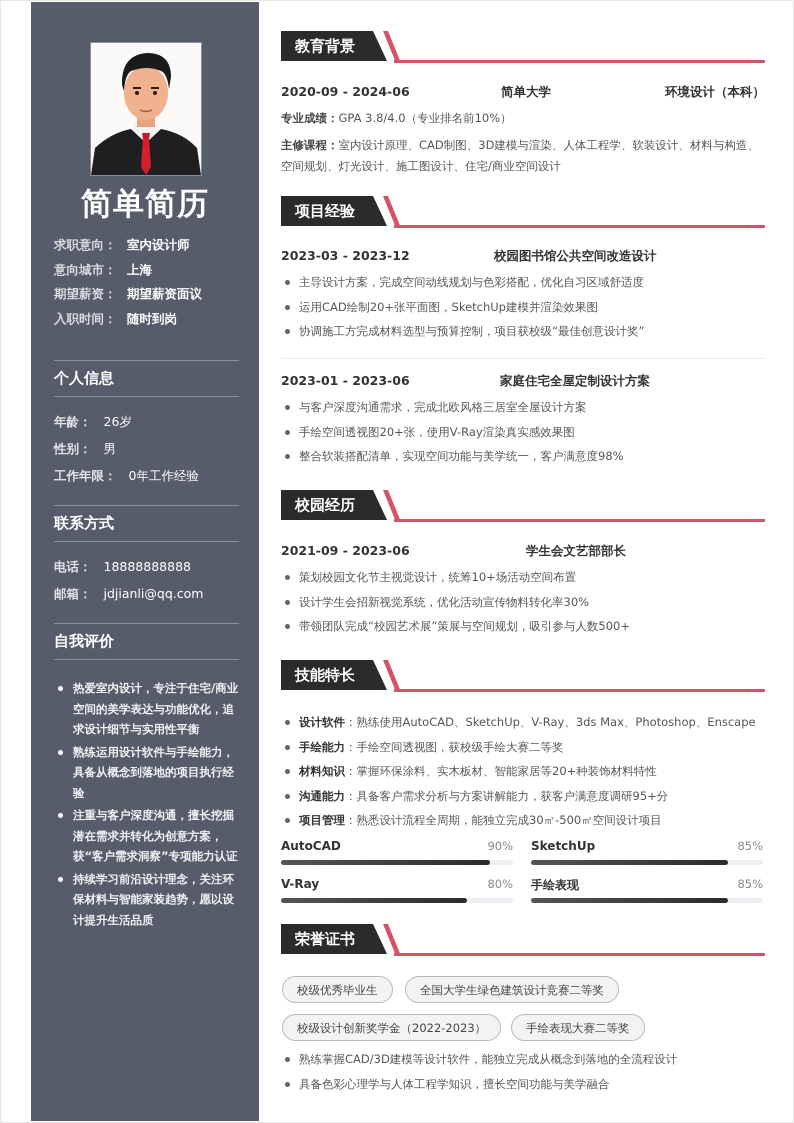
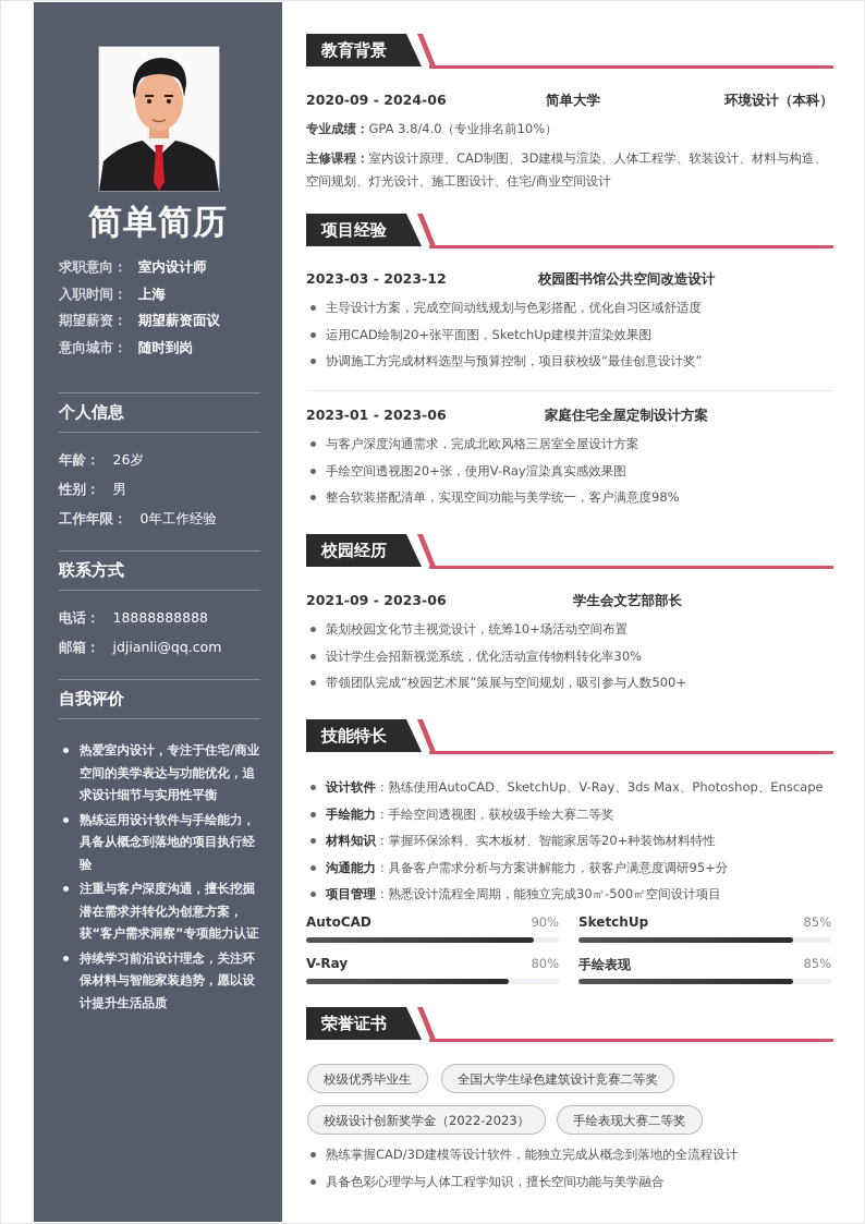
  简单简历
  求职意向：
  室内设计师
- 意向城市：
+ 入职时间：
  上海
  期望薪资：
  期望薪资面议
- 入职时间：
+ 意向城市：
  随时到岗
  个人信息
  年龄：
  26岁
  性别：
  男
  工作年限：
  0年工作经验
  联系方式
  电话：
  18888888888
  邮箱：
  jdjianli@qq.com
  自我评价
  热爱室内设计，专注于住宅/商业空间的美学表达与功能优化，追求设计细节与实用性平衡
  熟练运用设计软件与手绘能力，具备从概念到落地的项目执行经验
  注重与客户深度沟通，擅长挖掘潜在需求并转化为创意方案，获“客户需求洞察”专项能力认证
  持续学习前沿设计理念，关注环保材料与智能家装趋势，愿以设计提升生活品质
  教育背景
  2020-09 - 2024-06
  简单大学
  环境设计（本科）
  专业成绩：GPA 3.8/4.0（专业排名前10%）
  主修课程：室内设计原理、CAD制图、3D建模与渲染、人体工程学、软装设计、材料与构造、空间规划、灯光设计、施工图设计、住宅/商业空间设计
  项目经验
  2023-03 - 2023-12
  校园图书馆公共空间改造设计
  主导设计方案，完成空间动线规划与色彩搭配，优化自习区域舒适度
  运用CAD绘制20+张平面图，SketchUp建模并渲染效果图
  协调施工方完成材料选型与预算控制，项目获校级“最佳创意设计奖”
  2023-01 - 2023-06
  家庭住宅全屋定制设计方案
  与客户深度沟通需求，完成北欧风格三居室全屋设计方案
  手绘空间透视图20+张，使用V-Ray渲染真实感效果图
  整合软装搭配清单，实现空间功能与美学统一，客户满意度98%
  校园经历
  2021-09 - 2023-06
  学生会文艺部部长
  策划校园文化节主视觉设计，统筹10+场活动空间布置
  设计学生会招新视觉系统，优化活动宣传物料转化率30%
  带领团队完成“校园艺术展”策展与空间规划，吸引参与人数500+
  技能特长
  设计软件：熟练使用AutoCAD、SketchUp、V-Ray、3ds Max、Photoshop、Enscape
  手绘能力：手绘空间透视图，获校级手绘大赛二等奖
  材料知识：掌握环保涂料、实木板材、智能家居等20+种装饰材料特性
  沟通能力：具备客户需求分析与方案讲解能力，获客户满意度调研95+分
  项目管理：熟悉设计流程全周期，能独立完成30㎡-500㎡空间设计项目
  AutoCAD
  90%
  SketchUp
  85%
  V-Ray
  80%
  手绘表现
  85%
  荣誉证书
  校级优秀毕业生
  全国大学生绿色建筑设计竞赛二等奖
  校级设计创新奖学金（2022-2023）
  手绘表现大赛二等奖
  熟练掌握CAD/3D建模等设计软件，能独立完成从概念到落地的全流程设计
  具备色彩心理学与人体工程学知识，擅长空间功能与美学融合
